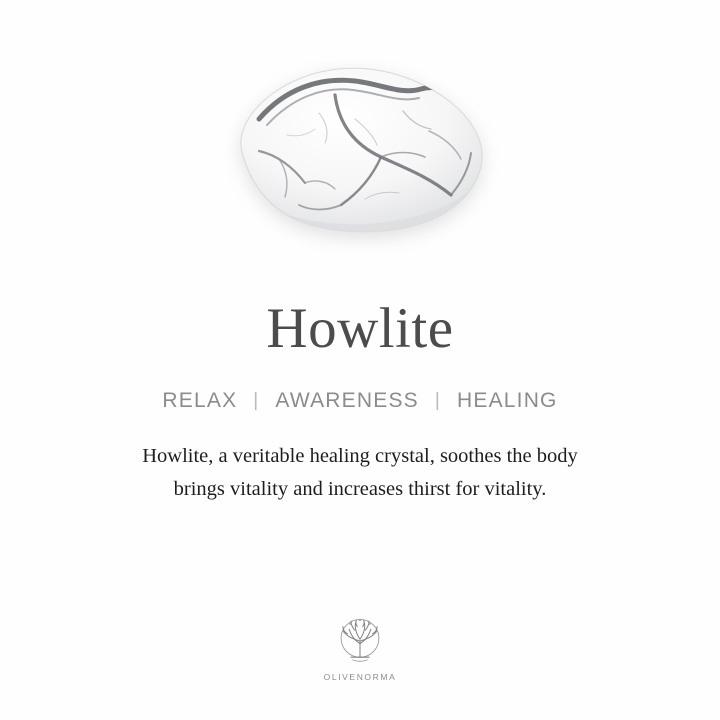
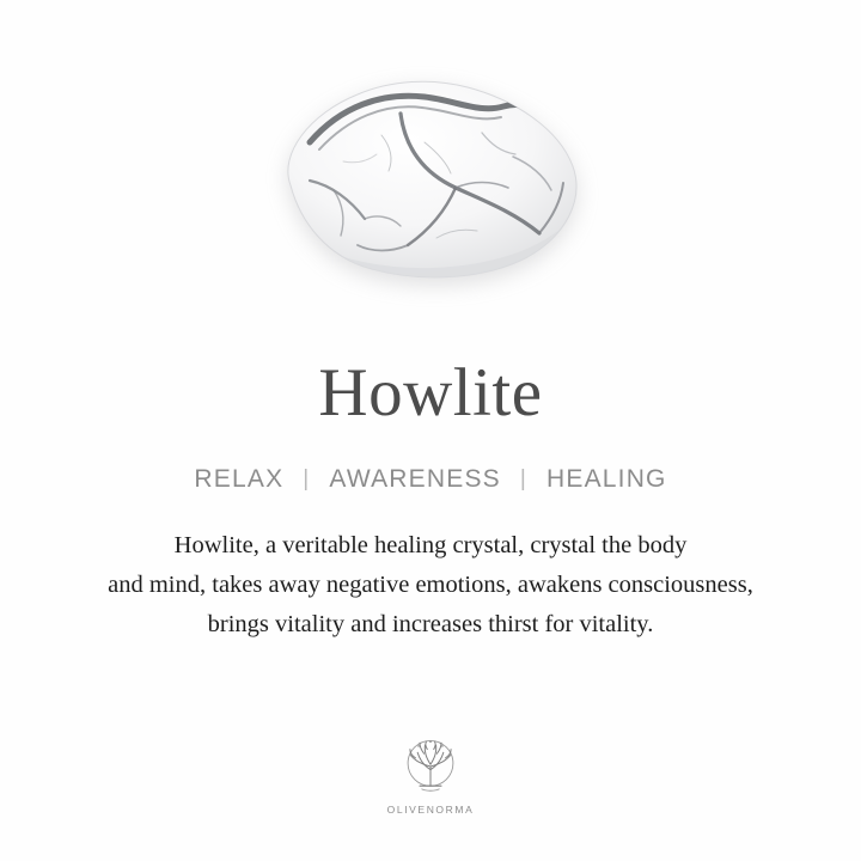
  Howlite
  RELAX
  |
  AWARENESS
  |
  HEALING
- Howlite, a veritable healing crystal, soothes the body
+ Howlite, a veritable healing crystal, crystal the body
+ and mind, takes away negative emotions, awakens consciousness,
  brings vitality and increases thirst for vitality.
  OLIVENORMA
